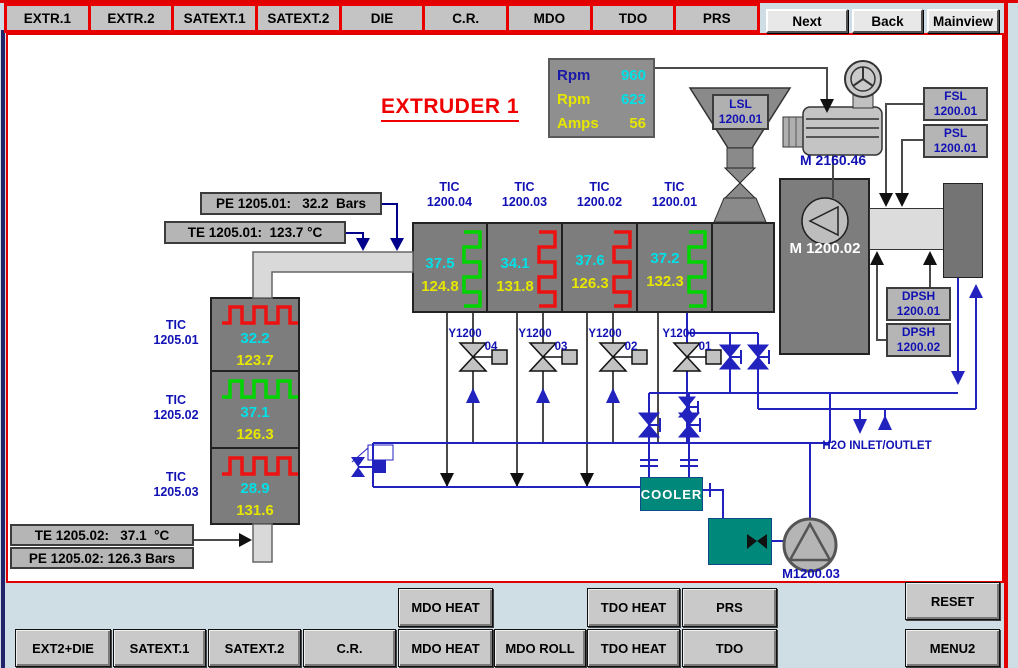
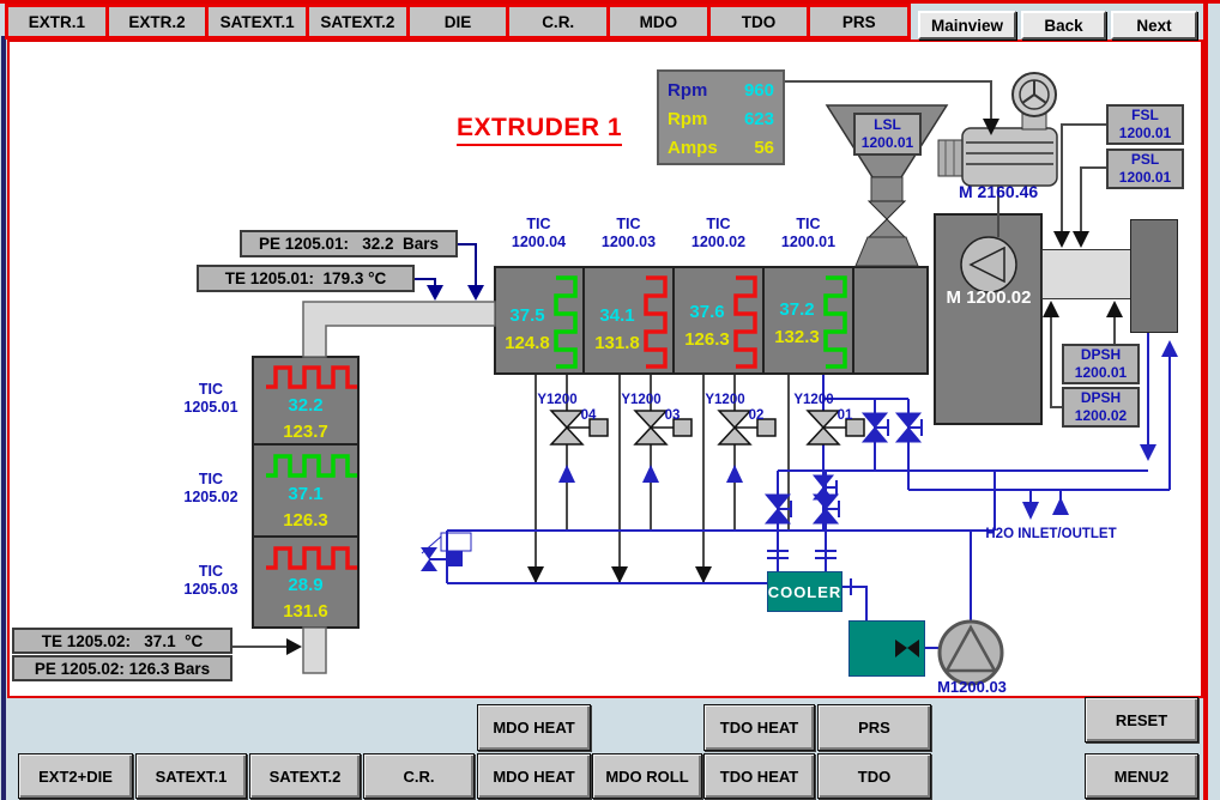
  EXTR.1
  EXTR.2
  SATEXT.1
  SATEXT.2
  DIE
  C.R.
  MDO
  TDO
  PRS
- Next
+ Mainview
  Back
- Mainview
+ Next
  EXTRUDER 1
  Rpm
  960
  Rpm
  623
  Amps
  56
  COOLER
  LSL
  1200.01
  FSL
  1200.01
  PSL
  1200.01
  DPSH
  1200.01
  DPSH
  1200.02
  PE 1205.01: 32.2 Bars
- TE 1205.01: 123.7 °C
+ TE 1205.01: 179.3 °C
  TE 1205.02: 37.1 °C
  PE 1205.02: 126.3 Bars
  TIC
  1200.04
  TIC
  1200.03
  TIC
  1200.02
  TIC
  1200.01
  37.5
  124.8
  34.1
  131.8
  37.6
  126.3
  37.2
  132.3
  TIC
  1205.01
  TIC
  1205.02
  TIC
  1205.03
  32.2
  123.7
  37.1
  126.3
  28.9
  131.6
  Y1200
  04
  Y1200
  03
  Y1200
  02
  Y1200
  01
  M 2160.46
  M 1200.02
  M1200.03
  H2O INLET/OUTLET
  MDO HEAT
  TDO HEAT
  PRS
  RESET
  EXT2+DIE
  SATEXT.1
  SATEXT.2
  C.R.
  MDO HEAT
  MDO ROLL
  TDO HEAT
  TDO
  MENU2
